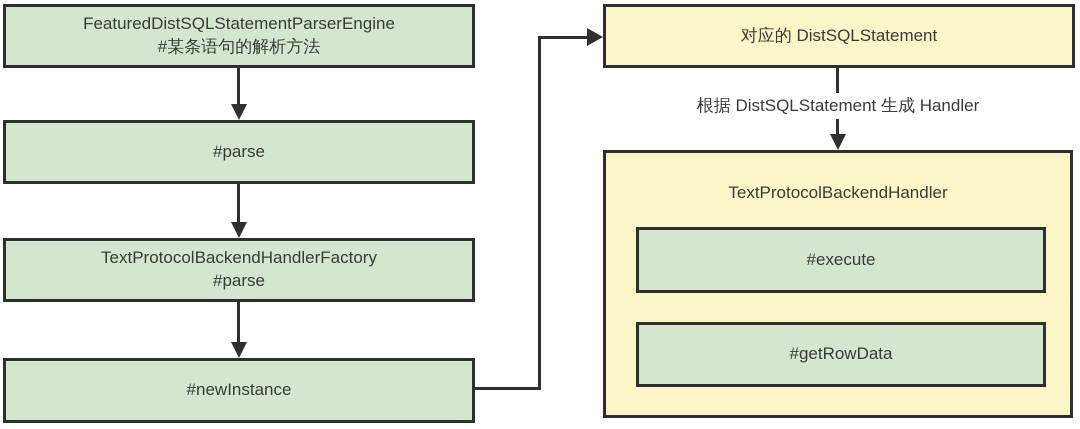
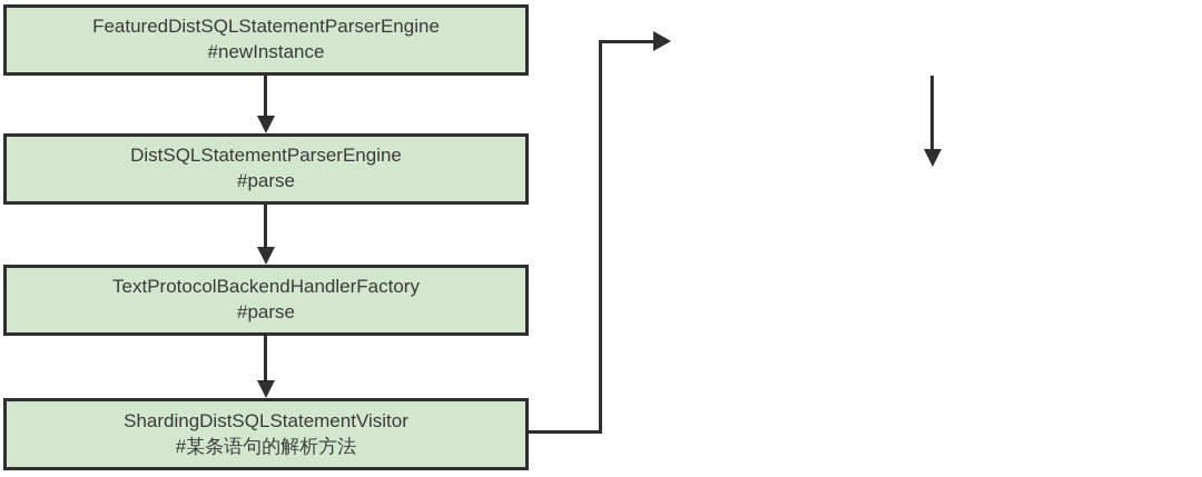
  FeaturedDistSQLStatementParserEngine
- #某条语句的解析方法
+ #newInstance
+ DistSQLStatementParserEngine
  #parse
  TextProtocolBackendHandlerFactory
  #parse
+ ShardingDistSQLStatementVisitor
- #newInstance
+ #某条语句的解析方法
- 对应的 DistSQLStatement
- 根据 DistSQLStatement 生成 Handler
- TextProtocolBackendHandler
- #execute
- #getRowData
